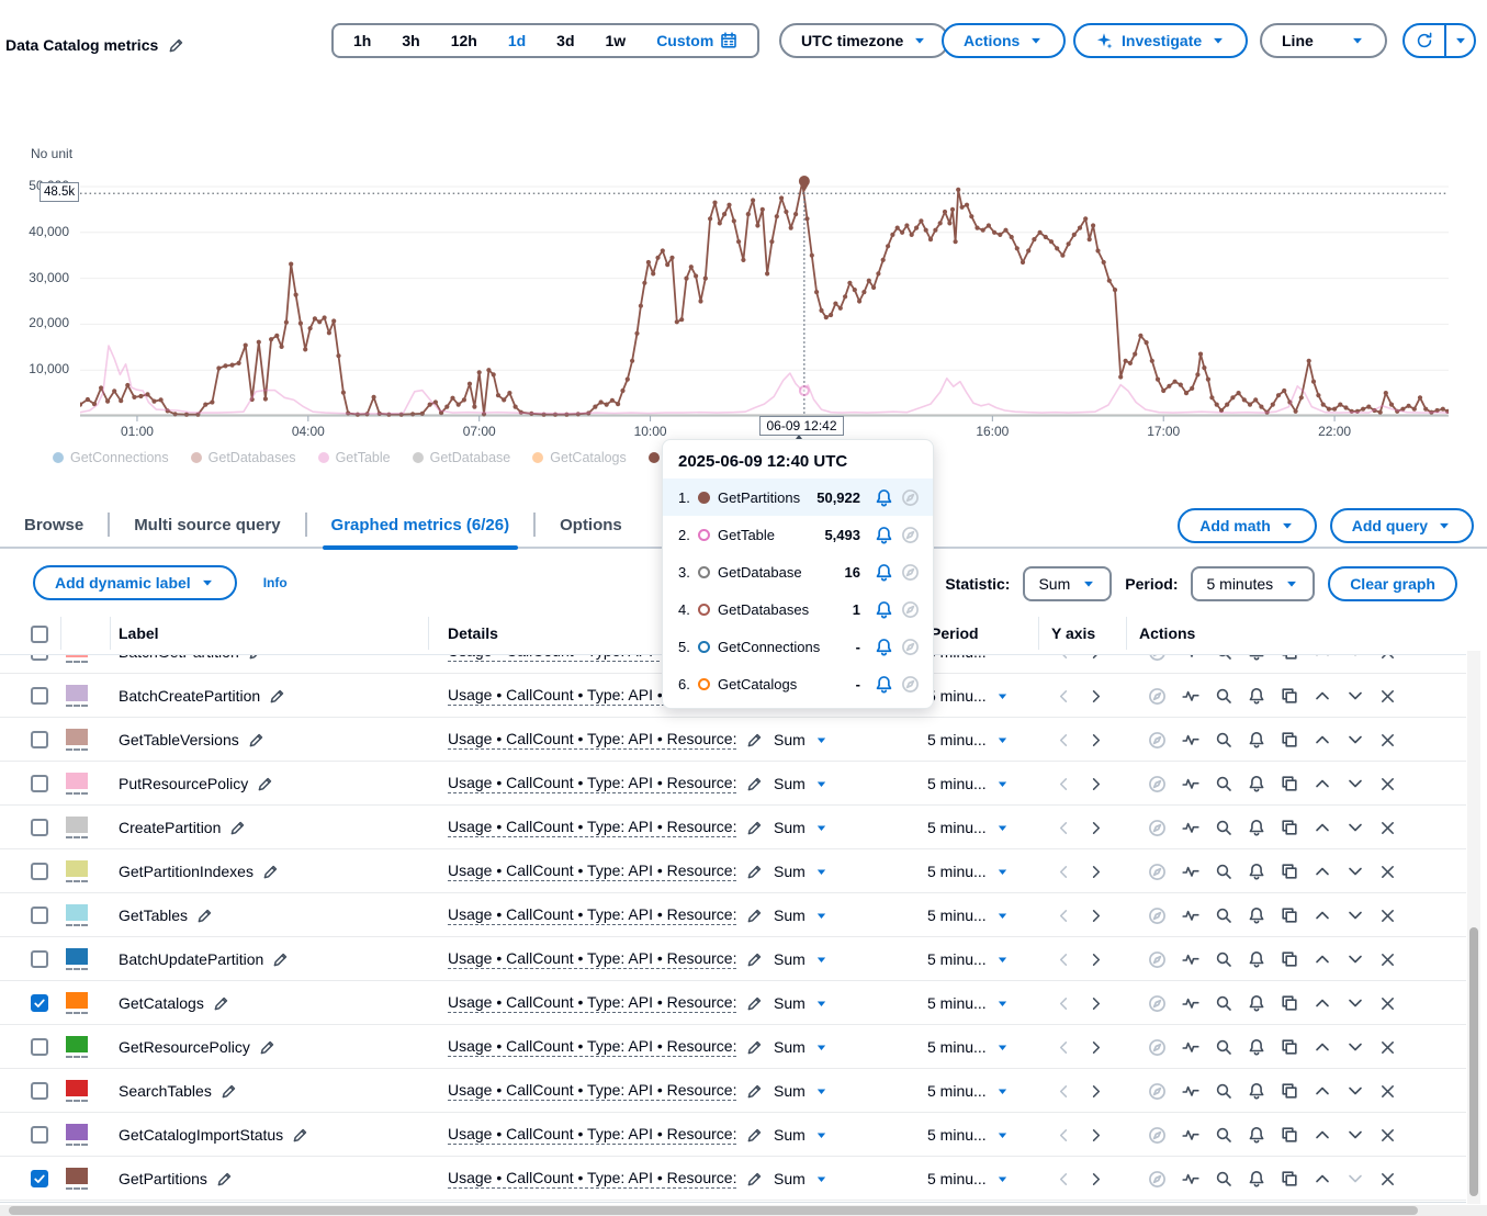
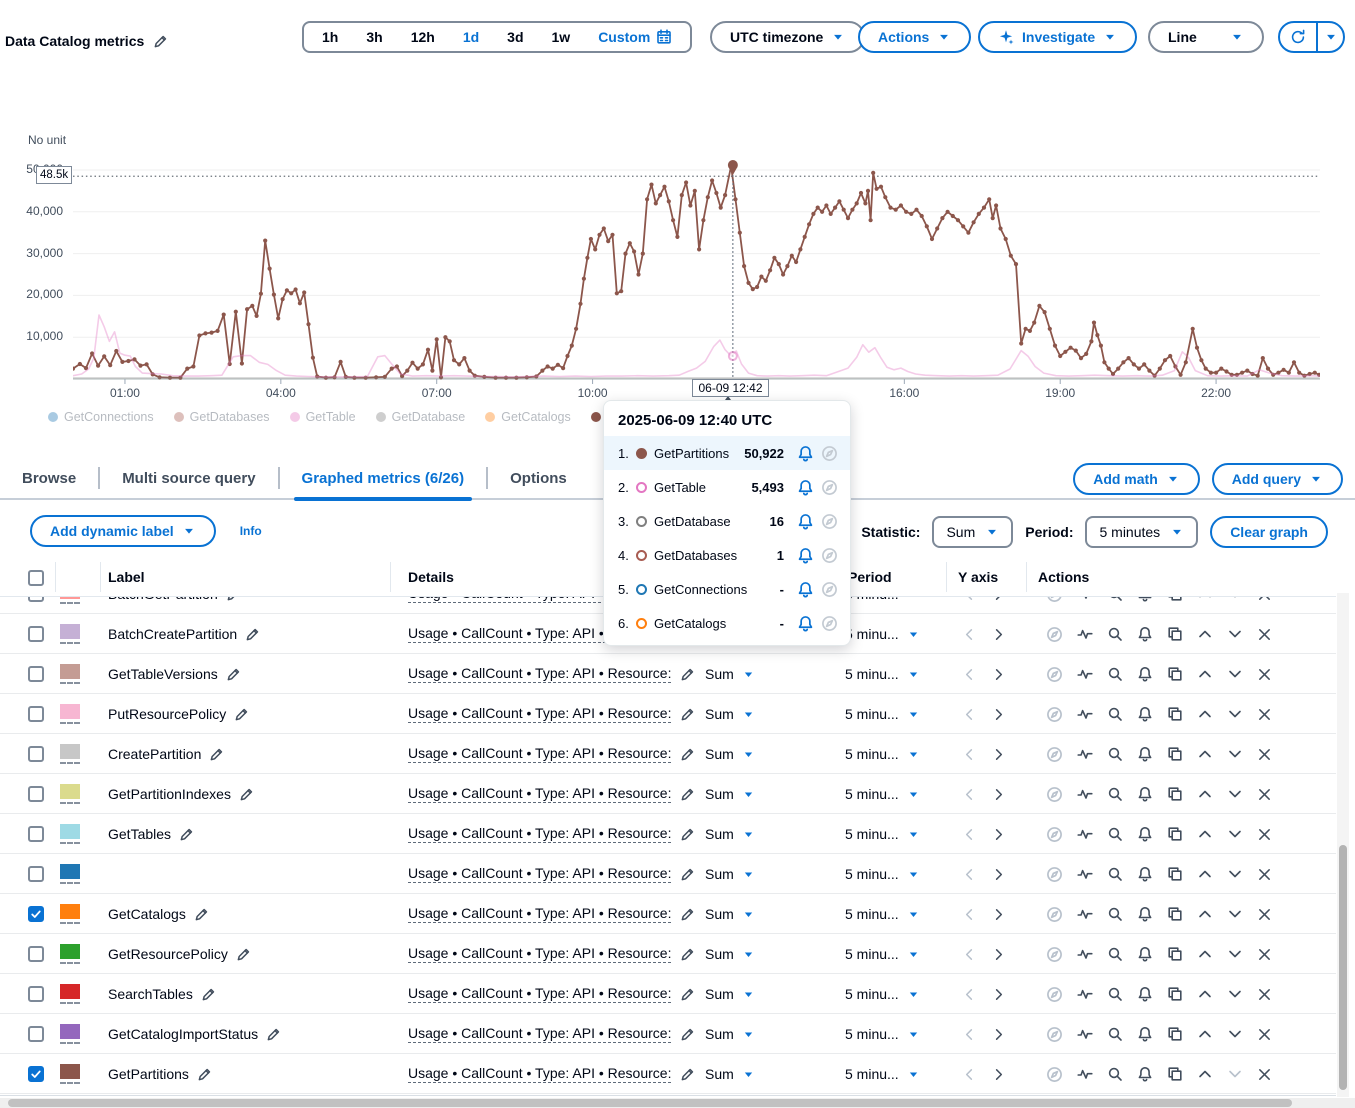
  Data Catalog metrics
  1h
  3h
  12h
  1d
  3d
  1w
  Custom
  UTC timezone
  Actions
  Investigate
  Line
  No unit
  40,000
  30,000
  20,000
  10,000
  48.5k
  01:00
  04:00
  07:00
  10:00
  16:00
- 17:00
+ 19:00
  22:00
  06-09 12:42
  GetConnections
  GetDatabases
  GetTable
  GetDatabase
  GetCatalogs
  2025-06-09 12:40 UTC
  1.
  GetPartitions
  50,922
  2.
  GetTable
  5,493
  3.
  GetDatabase
  16
  4.
  GetDatabases
  1
  5.
  GetConnections
  -
  6.
  GetCatalogs
  -
  Browse
  Multi source query
  Graphed metrics (6/26)
  Options
  Add math
  Add query
  Add dynamic label
  Info
  Statistic:
  Sum
  Period:
  5 minutes
  Clear graph
  Label
  Details
  Period
  Y axis
  Actions
  BatchCreatePartition
  Usage • CallCount • Type: API •
  minu...
  GetTableVersions
  Usage • CallCount • Type: API • Resource:
  Sum
  5 minu...
  PutResourcePolicy
  Usage • CallCount • Type: API • Resource:
  Sum
  5 minu...
  CreatePartition
  Usage • CallCount • Type: API • Resource:
  Sum
  5 minu...
  GetPartitionIndexes
  Usage • CallCount • Type: API • Resource:
  Sum
  5 minu...
  GetTables
  Usage • CallCount • Type: API • Resource:
  Sum
  5 minu...
- BatchUpdatePartition
  Usage • CallCount • Type: API • Resource:
  Sum
  5 minu...
  GetCatalogs
  Usage • CallCount • Type: API • Resource:
  Sum
  5 minu...
  GetResourcePolicy
  Usage • CallCount • Type: API • Resource:
  Sum
  5 minu...
  SearchTables
  Usage • CallCount • Type: API • Resource:
  Sum
  5 minu...
  GetCatalogImportStatus
  Usage • CallCount • Type: API • Resource:
  Sum
  5 minu...
  GetPartitions
  Usage • CallCount • Type: API • Resource:
  Sum
  5 minu...
